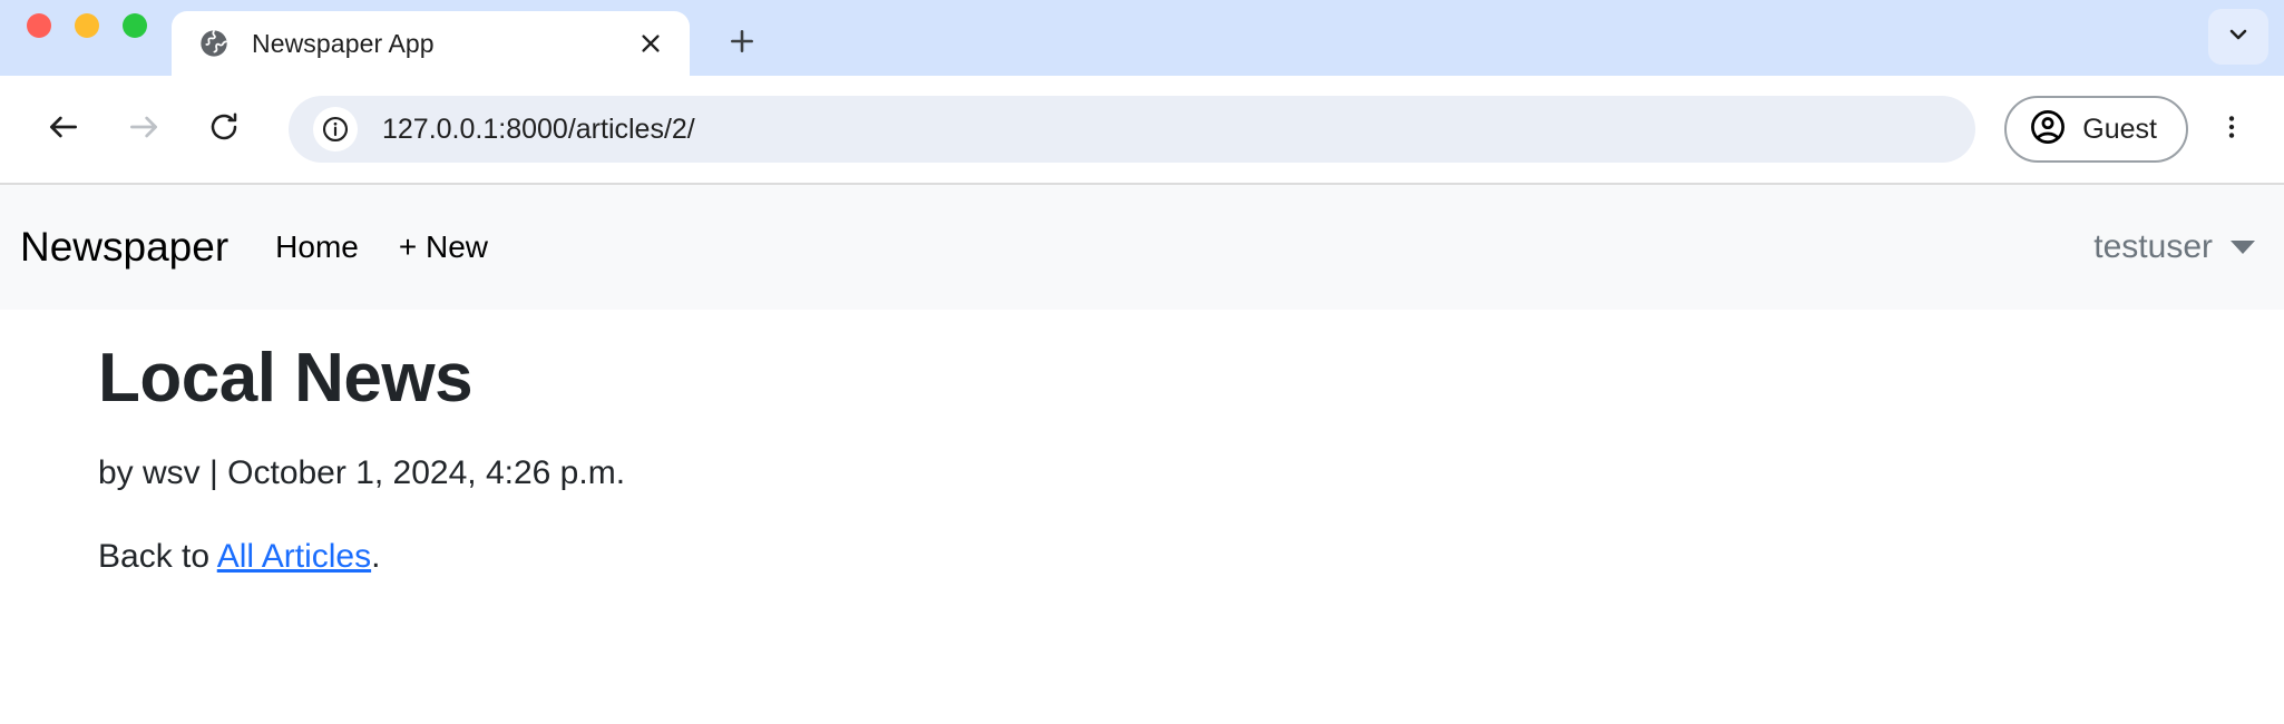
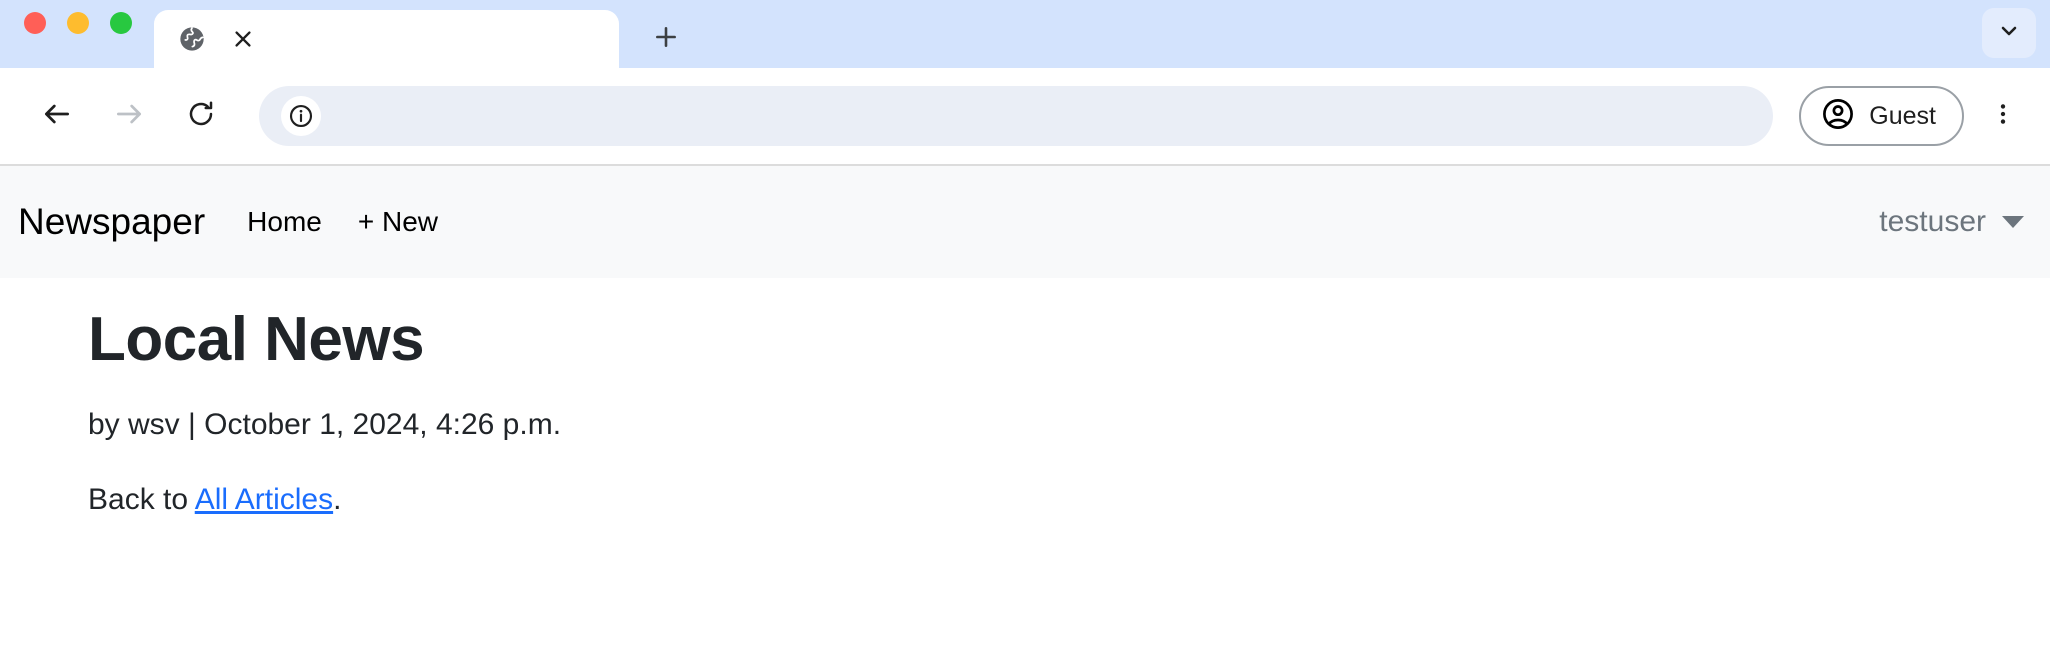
- Newspaper App
- 127.0.0.1:8000/articles/2/
  Guest
  Newspaper
  Home
  + New
  testuser
  Local News
  by wsv | October 1, 2024, 4:26 p.m.
  Back to All Articles.
